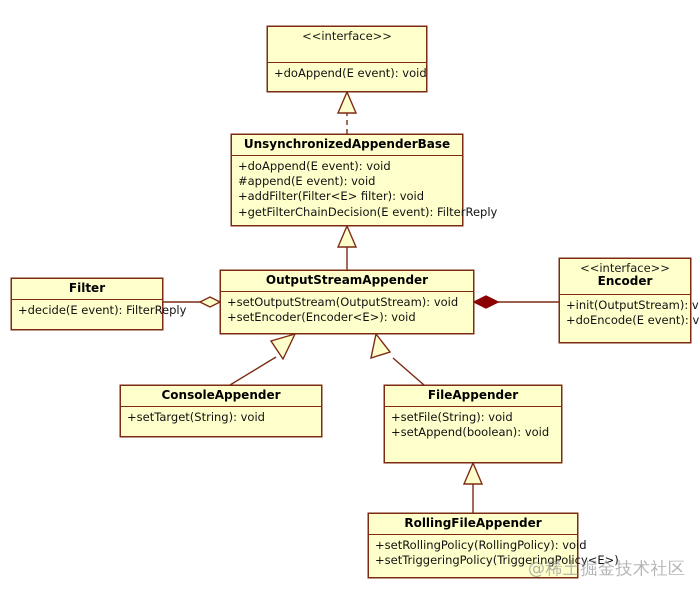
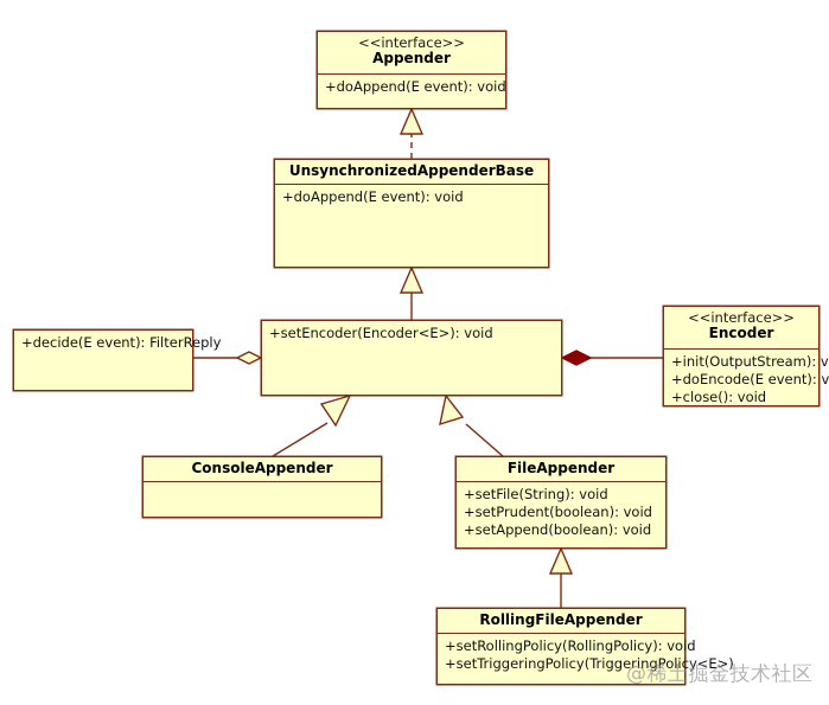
  <<interface>>
+ Appender
  +doAppend(E event): void
  UnsynchronizedAppenderBase
  +doAppend(E event): void
- #append(E event): void
- +addFilter(Filter<E> filter): void
- +getFilterChainDecision(E event): FilterReply
- OutputStreamAppender
- +setOutputStream(OutputStream): void
  +setEncoder(Encoder<E>): void
- Filter
  +decide(E event): FilterReply
  <<interface>>
  Encoder
  +init(OutputStream): v
  +doEncode(E event): v
+ +close(): void
  ConsoleAppender
- +setTarget(String): void
  FileAppender
  +setFile(String): void
+ +setPrudent(boolean): void
  +setAppend(boolean): void
  RollingFileAppender
  +setRollingPolicy(RollingPolicy): void
  +setTriggeringPolicy(TriggeringPol
  @稀土掘金技术社区
